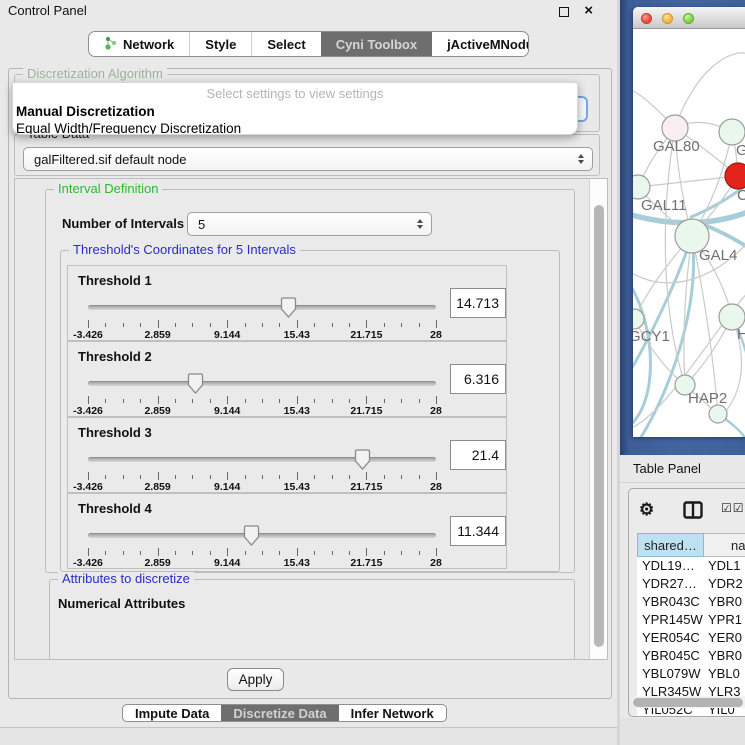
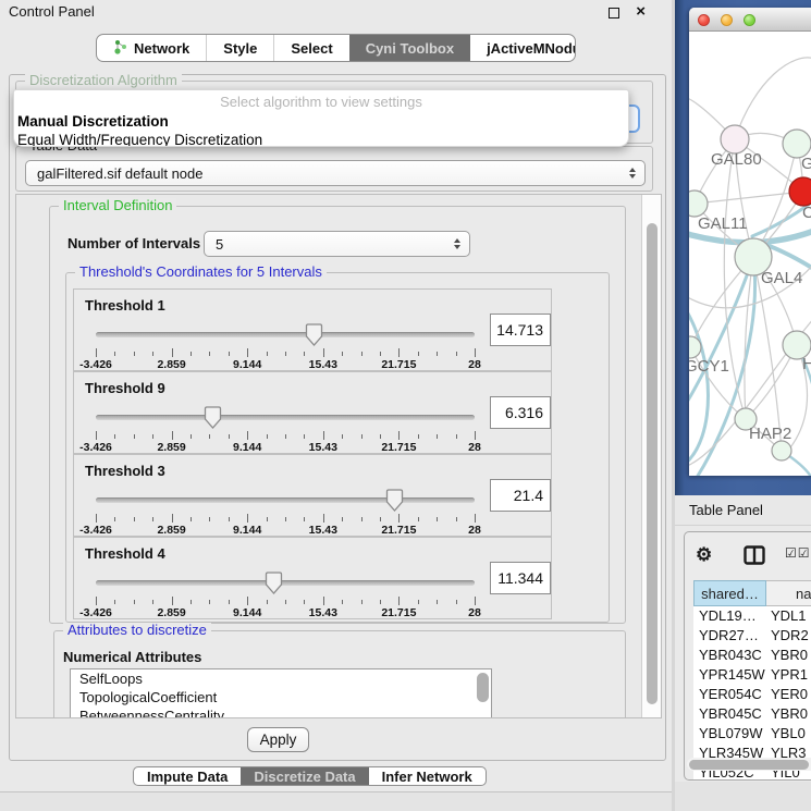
  Control Panel
  ×
  Network
  Style
  Select
  Cyni Toolbox
  jActiveMNod
  Discretization Algorithm
- Select settings to view settings
+ Select algorithm to view settings
  Manual Discretization
  Equal Width/Frequency Discretization
  galFiltered.sif default node
  Interval Definition
  Number of Intervals
  5
  Threshold's Coordinates for 5 Intervals
  Threshold 1
  -3.426
  2.859
  9.144
  15.43
  21.715
  28
  14.713
- Threshold 2
+ Threshold 9
  -3.426
  2.859
  9.144
  15.43
  21.715
  28
  6.316
  Threshold 3
  -3.426
  2.859
  9.144
  15.43
  21.715
  28
  21.4
  Threshold 4
  -3.426
  2.859
  9.144
  15.43
  21.715
  28
  11.344
  Attributes to discretize
  Numerical Attributes
+ SelfLoops
+ TopologicalCoefficient
+ BetweennessCentrality
  Apply
  Impute Data
  Discretize Data
  Infer Network
  GAL80
  C
  GAL11
  GAL4
  GCY1
  H
  HAP2
  Table Panel
  ⚙
  ☑☑
  shared…
  na
  YDL19…
  YDL1
  YDR27…
  YDR2
  YBR043C
  YBR0
  YPR145W
  YPR1
  YER054C
  YER0
  YBR045C
  YBR0
  YBL079W
  YBL0
  YLR345W
  YLR3
  YIL052C
  YIL0
